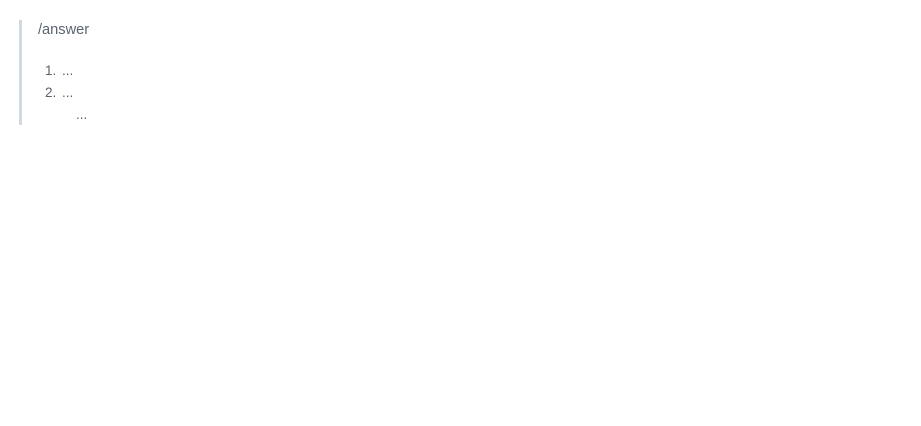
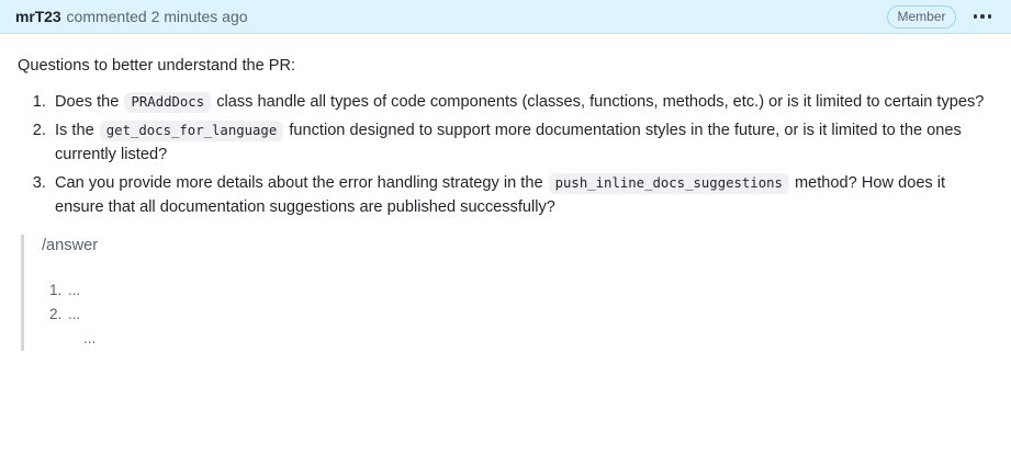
+ mrT23
+ commented 2 minutes ago
+ Member
+ Questions to better understand the PR:
+ Does the PRAddDocs class handle all types of code components (classes, functions, methods, etc.) or is it limited to certain types?
+ Is the get_docs_for_language function designed to support more documentation styles in the future, or is it limited to the ones currently listed?
+ Can you provide more details about the error handling strategy in the push_inline_docs_suggestions method? How does it ensure that all documentation suggestions are published successfully?
  /answer
  ...
  ...
  ...
